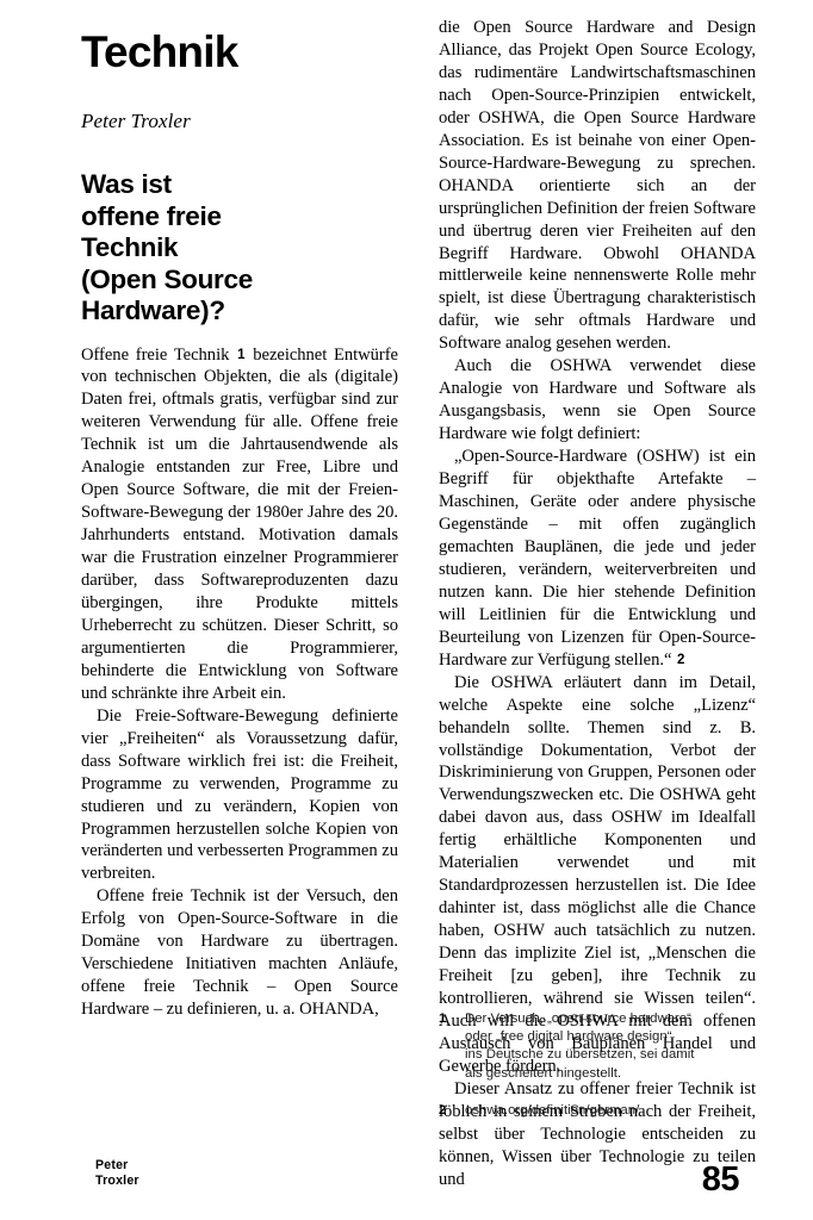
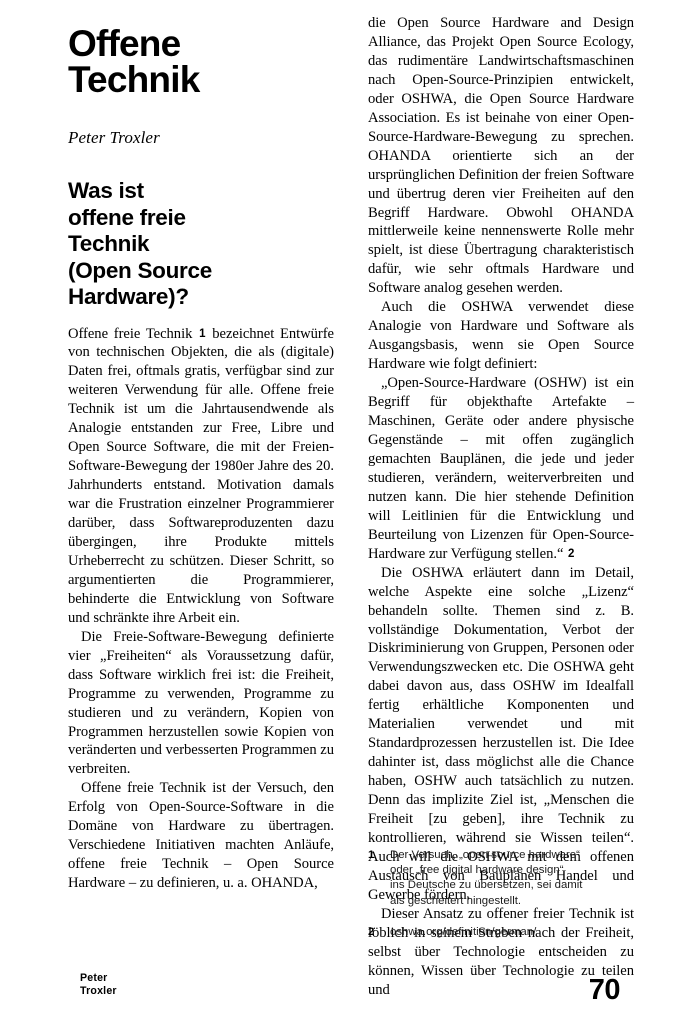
+ Offene
  Technik
  Peter Troxler
  Was ist
  offene freie
  Technik
  (Open Source
  Hardware)?
  Offene freie Technik 1 bezeichnet Entwürfe von technischen Objekten, die als (digitale) Daten frei, oftmals gratis, verfügbar sind zur weiteren Verwendung für alle. Offene freie Technik ist um die Jahrtausendwende als Analogie entstanden zur Free, Libre und Open Source Software, die mit der Freien-Software-Bewegung der 1980er Jahre des 20. Jahrhunderts entstand. Motivation damals war die Frustration einzelner Programmierer darüber, dass Softwareproduzenten dazu übergingen, ihre Produkte mittels Urheberrecht zu schützen. Dieser Schritt, so argumentierten die Programmierer, behinderte die Entwicklung von Software und schränkte ihre Arbeit ein.
- Die Freie-Software-Bewegung definierte vier „Freiheiten“ als Voraussetzung dafür, dass Software wirklich frei ist: die Freiheit, Programme zu verwenden, Programme zu studieren und zu verändern, Kopien von Programmen herzustellen solche Kopien von veränderten und verbesserten Programmen zu verbreiten.
+ Die Freie-Software-Bewegung definierte vier „Freiheiten“ als Voraussetzung dafür, dass Software wirklich frei ist: die Freiheit, Programme zu verwenden, Programme zu studieren und zu verändern, Kopien von Programmen herzustellen sowie Kopien von veränderten und verbesserten Programmen zu verbreiten.
  Offene freie Technik ist der Versuch, den Erfolg von Open-Source-Software in die Domäne von Hardware zu übertragen. Verschiedene Initiativen machten Anläufe, offene freie Technik – Open Source Hardware – zu definieren, u. a. OHANDA,
  die Open Source Hardware and Design Alliance, das Projekt Open Source Ecology, das rudimentäre Landwirtschaftsmaschinen nach Open-Source-Prinzipien entwickelt, oder OSHWA, die Open Source Hardware Association. Es ist beinahe von einer Open-Source-Hardware-Bewegung zu sprechen. OHANDA orientierte sich an der ursprünglichen Definition der freien Software und übertrug deren vier Freiheiten auf den Begriff Hardware. Obwohl OHANDA mittlerweile keine nennenswerte Rolle mehr spielt, ist diese Übertragung charakteristisch dafür, wie sehr oftmals Hardware und Software analog gesehen werden.
  Auch die OSHWA verwendet diese Analogie von Hardware und Software als Ausgangsbasis, wenn sie Open Source Hardware wie folgt definiert:
  „Open-Source-Hardware (OSHW) ist ein Begriff für objekthafte Artefakte – Maschinen, Geräte oder andere physische Gegenstände – mit offen zugänglich gemachten Bauplänen, die jede und jeder studieren, verändern, weiterverbreiten und nutzen kann. Die hier stehende Definition will Leitlinien für die Entwicklung und Beurteilung von Lizenzen für Open-Source-Hardware zur Verfügung stellen.“ 2
  Die OSHWA erläutert dann im Detail, welche Aspekte eine solche „Lizenz“ behandeln sollte. Themen sind z. B. vollständige Dokumentation, Verbot der Diskriminierung von Gruppen, Personen oder Verwendungszwecken etc. Die OSHWA geht dabei davon aus, dass OSHW im Idealfall fertig erhältliche Komponenten und Materialien verwendet und mit Standardprozessen herzustellen ist. Die Idee dahinter ist, dass möglichst alle die Chance haben, OSHW auch tatsächlich zu nutzen. Denn das implizite Ziel ist, „Menschen die Freiheit [zu geben], ihre Technik zu kontrollieren, während sie Wissen teilen“. Auch will die OSHWA mit dem offenen Austausch von Bauplänen Handel und Gewerbe fördern.
  Dieser Ansatz zu offener freier Technik ist löblich in seinem Streben nach der Freiheit, selbst über Technologie entscheiden zu können, Wissen über Technologie zu teilen und
  1
  Der Versuch, „open source hardware“
  oder „free digital hardware design“
  ins Deutsche zu übersetzen, sei damit
  als gescheitert hingestellt.
  2
  oshwa.org/definition/german/
  Peter
  Troxler
- 85
+ 70
